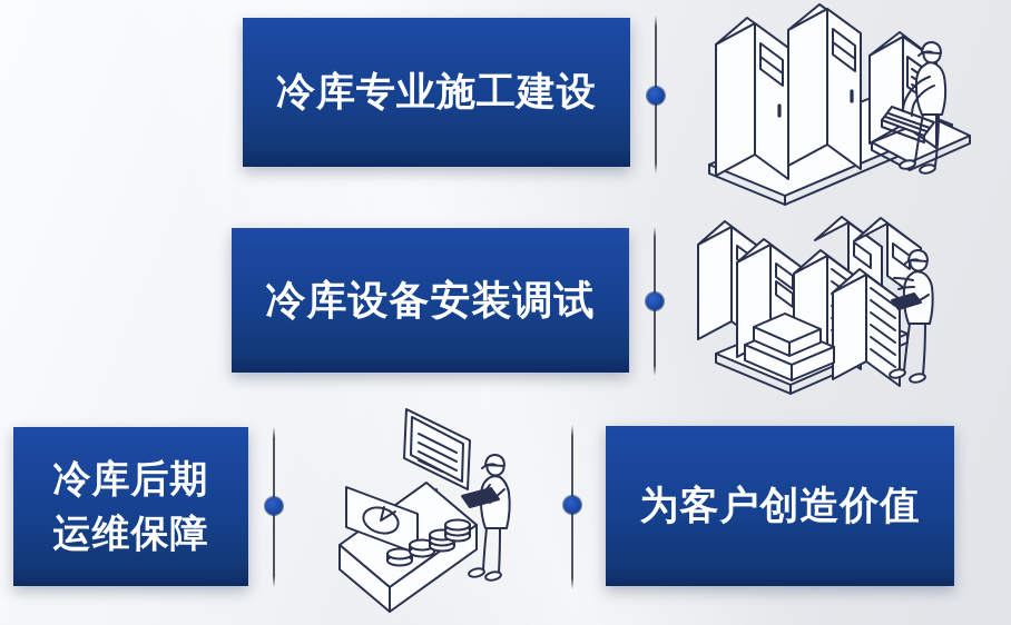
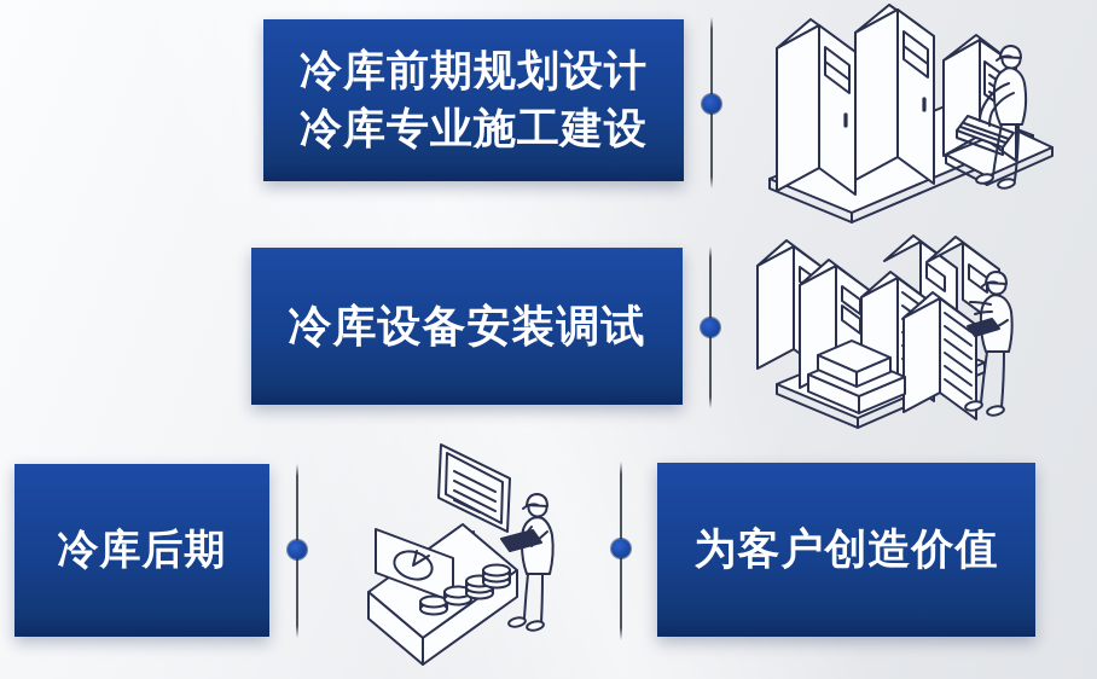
+ 冷库前期规划设计
  冷库专业施工建设
  冷库设备安装调试
  冷库后期
- 运维保障
  为客户创造价值
